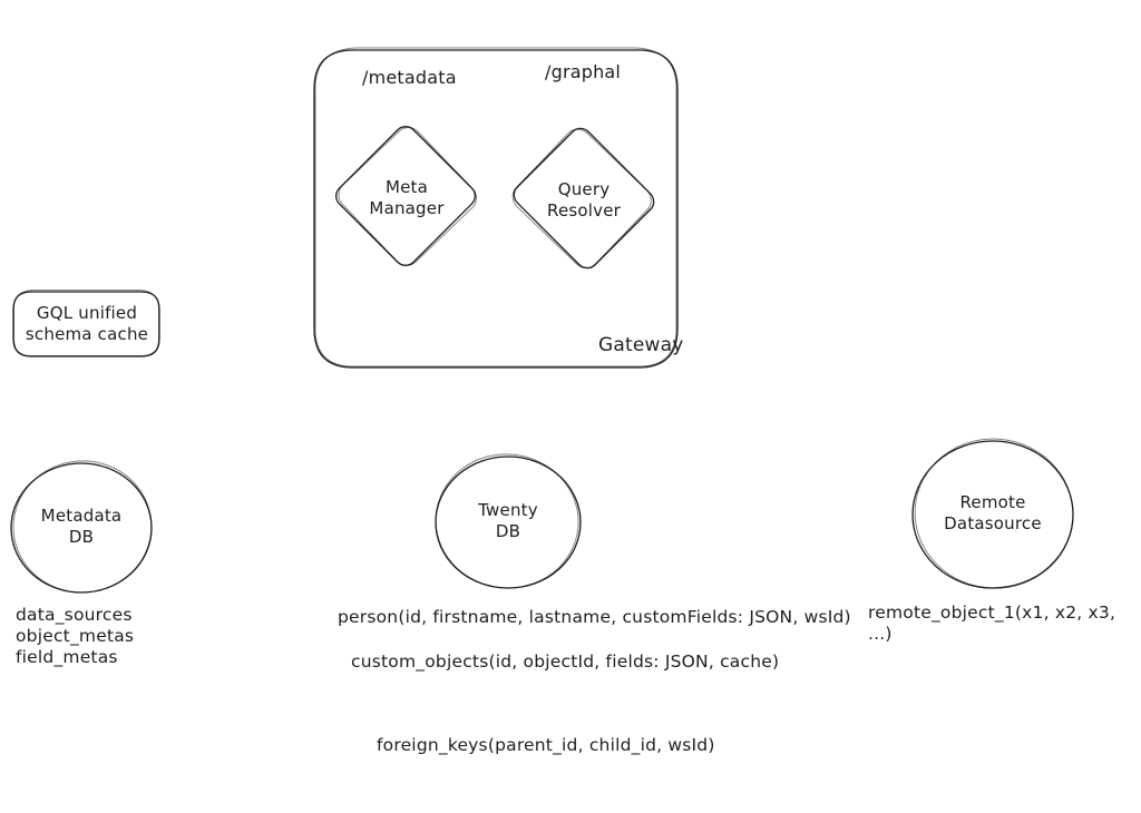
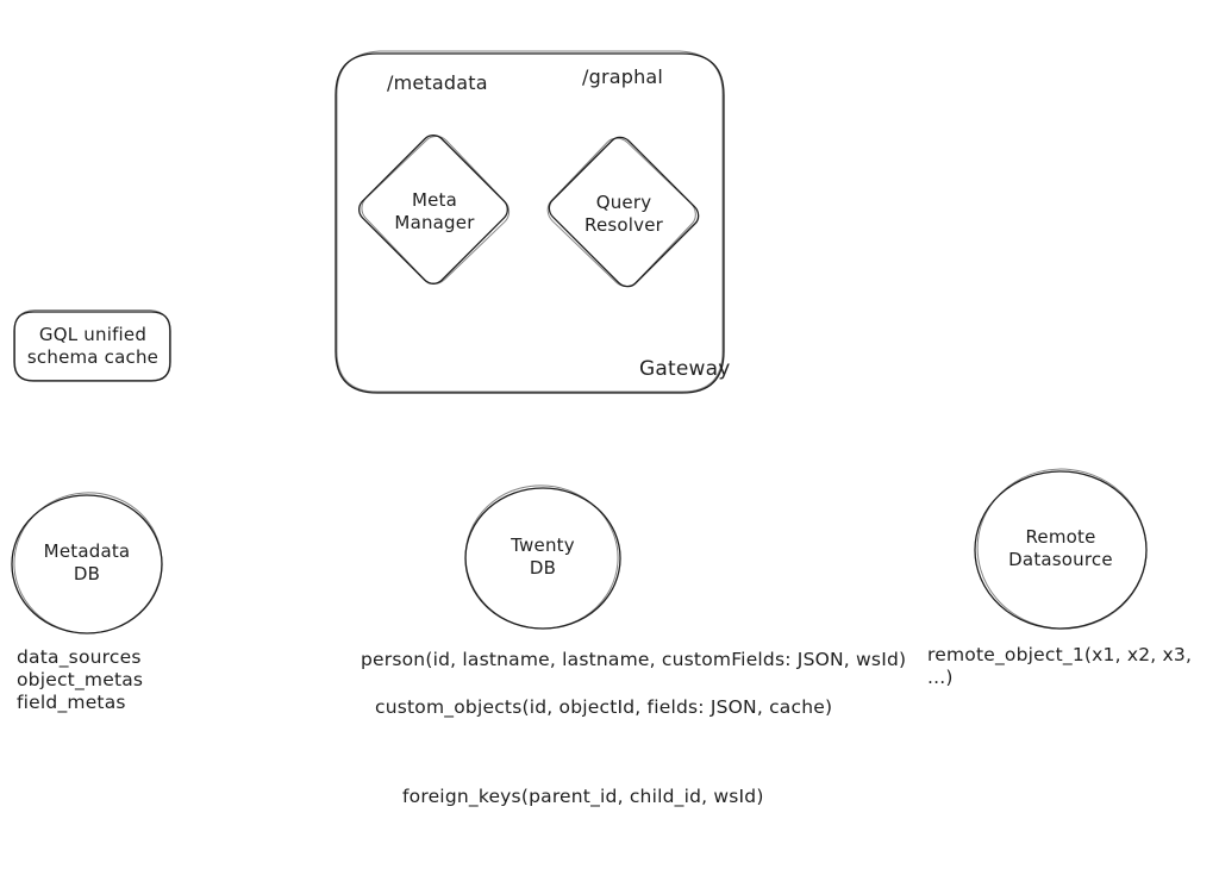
  /metadata
  /graphal
  Gateway
  Meta
  Manager
  Query
  Resolver
  GQL unified
  schema cache
  Metadata
  DB
  Twenty
  DB
  Remote
  Datasource
  data_sources
  object_metas
  field_metas
- person(id, firstname, lastname, customFields: JSON, wsId)
+ person(id, lastname, lastname, customFields: JSON, wsId)
  custom_objects(id, objectId, fields: JSON, cache)
  foreign_keys(parent_id, child_id, wsId)
  remote_object_1(x1, x2, x3, ...)
